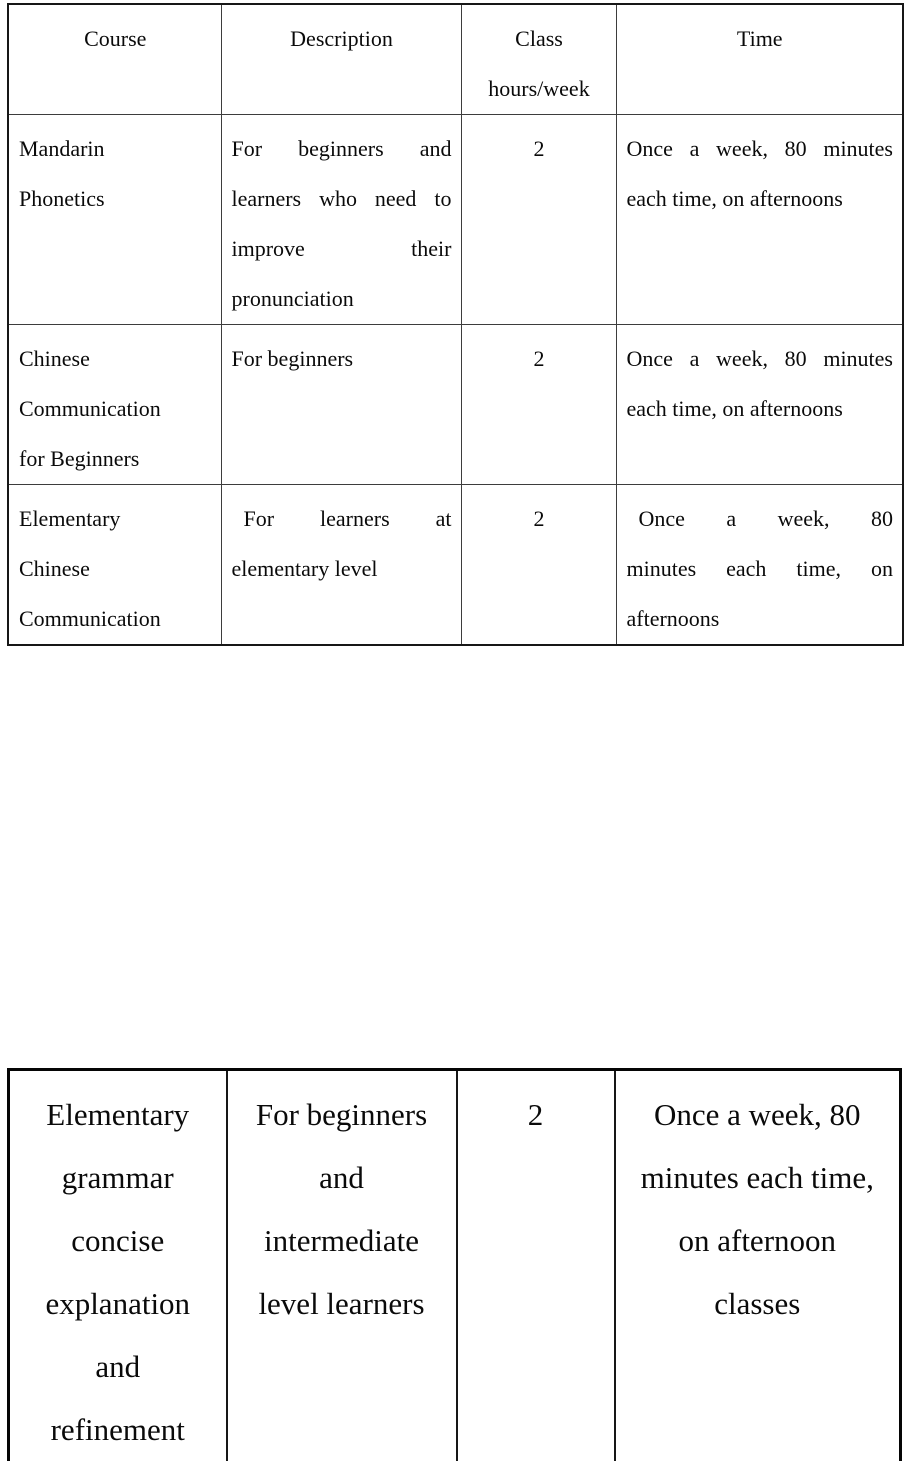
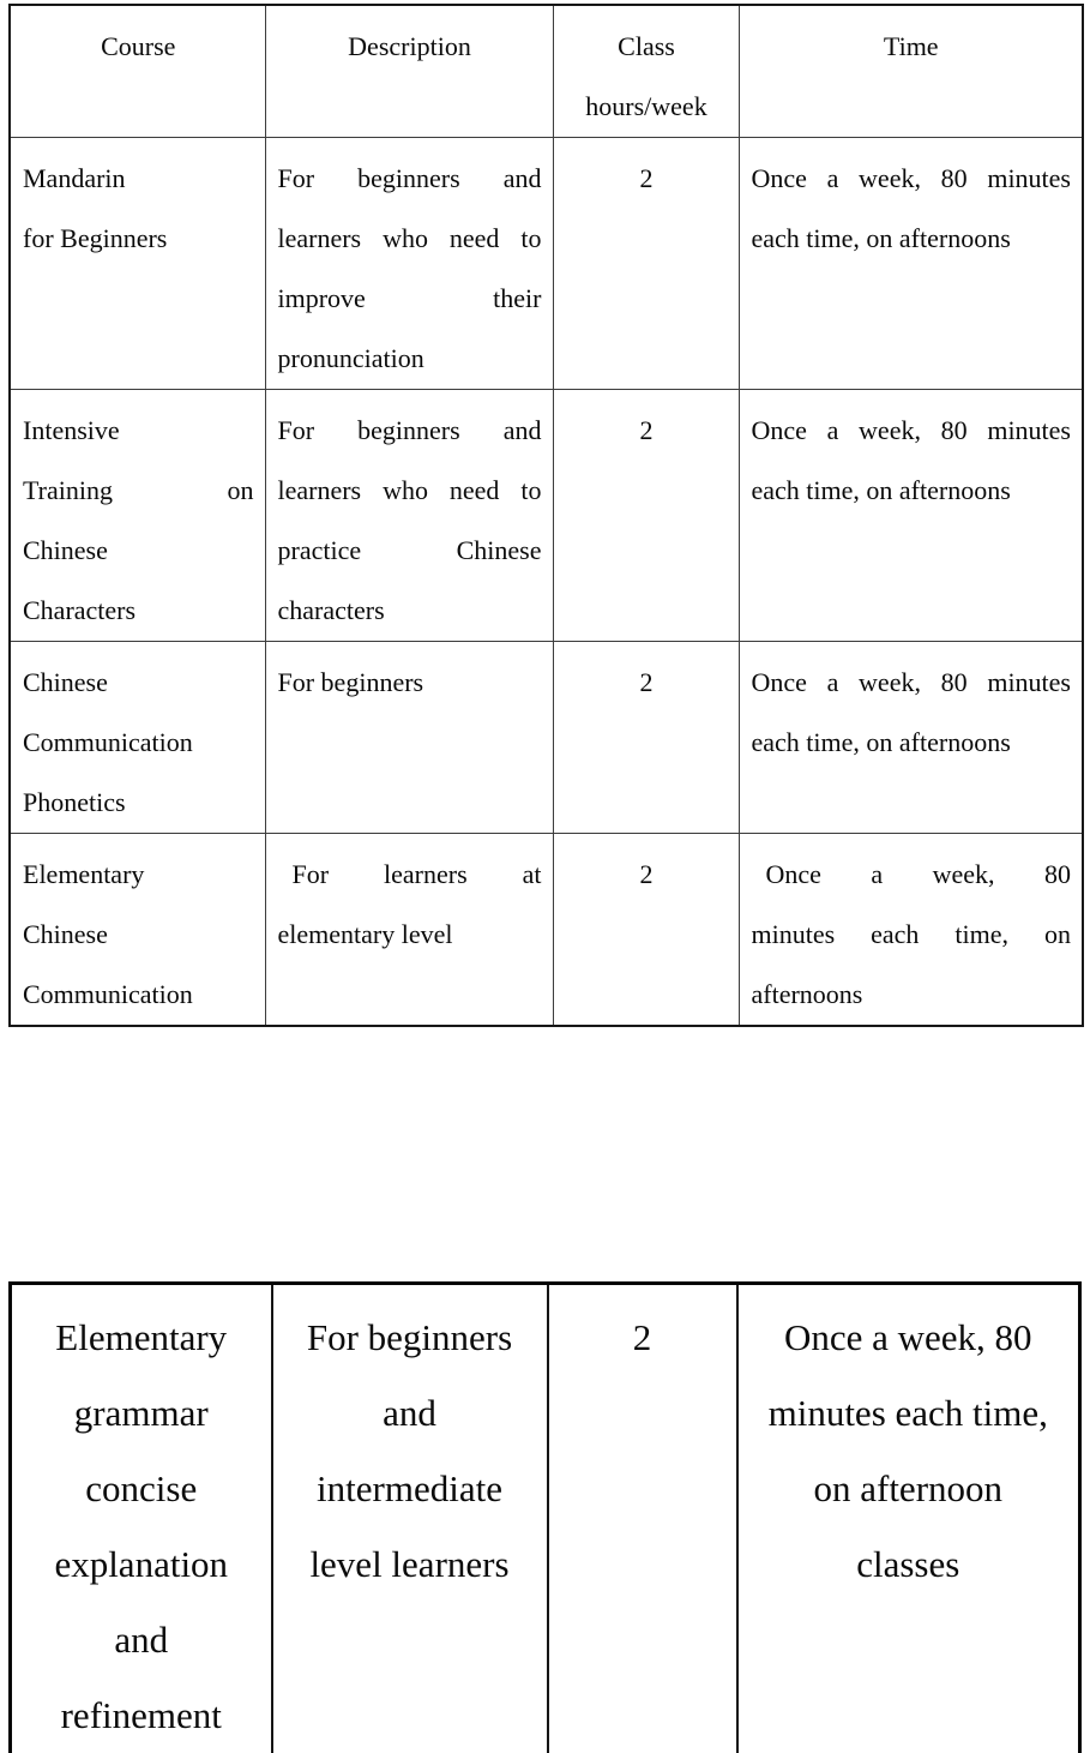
  Course	Description	Classhours/week	Time
- MandarinPhonetics	For beginners andlearners who need toimprove theirpronunciation	2	Once a week, 80 minuteseach time, on afternoons
+ Mandarinfor Beginners	For beginners andlearners who need toimprove theirpronunciation	2	Once a week, 80 minuteseach time, on afternoons
+ IntensiveTraining onChineseCharacters	For beginners andlearners who need topractice Chinesecharacters	2	Once a week, 80 minuteseach time, on afternoons
- ChineseCommunicationfor Beginners	For beginners	2	Once a week, 80 minuteseach time, on afternoons
+ ChineseCommunicationPhonetics	For beginners	2	Once a week, 80 minuteseach time, on afternoons
  ElementaryChineseCommunication	For learners atelementary level	2	Once a week, 80minutes each time, onafternoons
  Elementarygrammarconciseexplanationandrefinement	For beginnersandintermediatelevel learners	2	Once a week, 80minutes each time,on afternoonclasses
